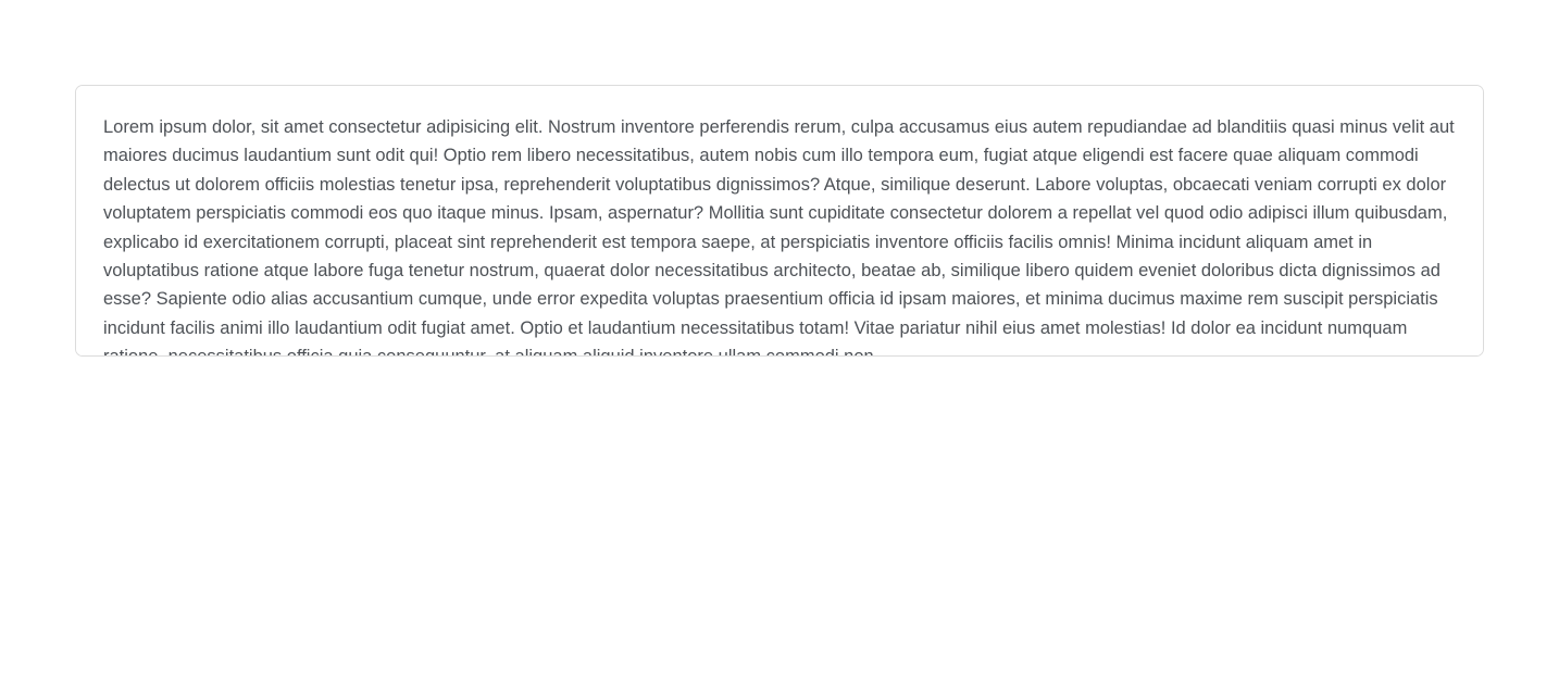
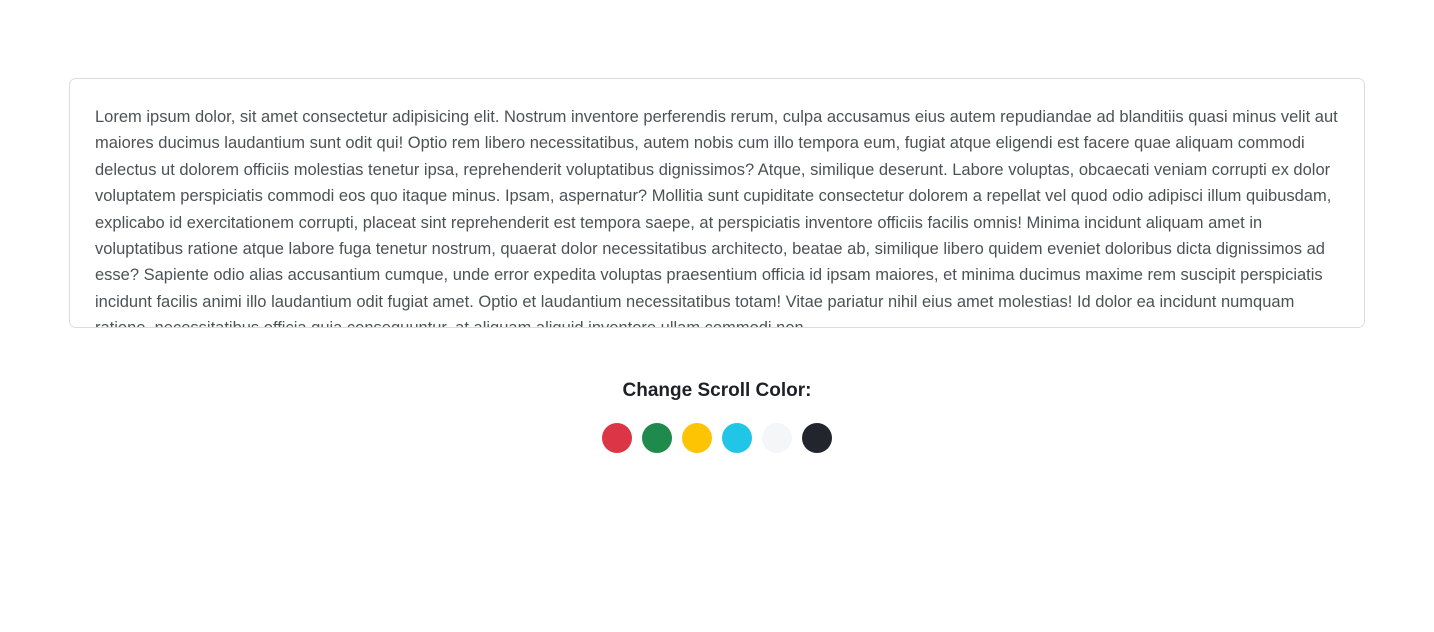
  Lorem ipsum dolor, sit amet consectetur adipisicing elit. Nostrum inventore perferendis rerum, culpa accusamus eius autem repudiandae ad blanditiis quasi minus velit aut maiores ducimus laudantium sunt odit qui! Optio rem libero necessitatibus, autem nobis cum illo tempora eum, fugiat atque eligendi est facere quae aliquam commodi delectus ut dolorem officiis molestias tenetur ipsa, reprehenderit voluptatibus dignissimos? Atque, similique deserunt. Labore voluptas, obcaecati veniam corrupti ex dolor voluptatem perspiciatis commodi eos quo itaque minus. Ipsam, aspernatur? Mollitia sunt cupiditate consectetur dolorem a repellat vel quod odio adipisci illum quibusdam, explicabo id exercitationem corrupti, placeat sint reprehenderit est tempora saepe, at perspiciatis inventore officiis facilis omnis! Minima incidunt aliquam amet in voluptatibus ratione atque labore fuga tenetur nostrum, quaerat dolor necessitatibus architecto, beatae ab, similique libero quidem eveniet doloribus dicta dignissimos ad esse? Sapiente odio alias accusantium cumque, unde error expedita voluptas praesentium officia id ipsam maiores, et minima ducimus maxime rem suscipit perspiciatis incidunt facilis animi illo laudantium odit fugiat amet. Optio et laudantium necessitatibus totam! Vitae pariatur nihil eius amet molestias! Id dolor ea incidunt numquam
+ Change Scroll Color:
